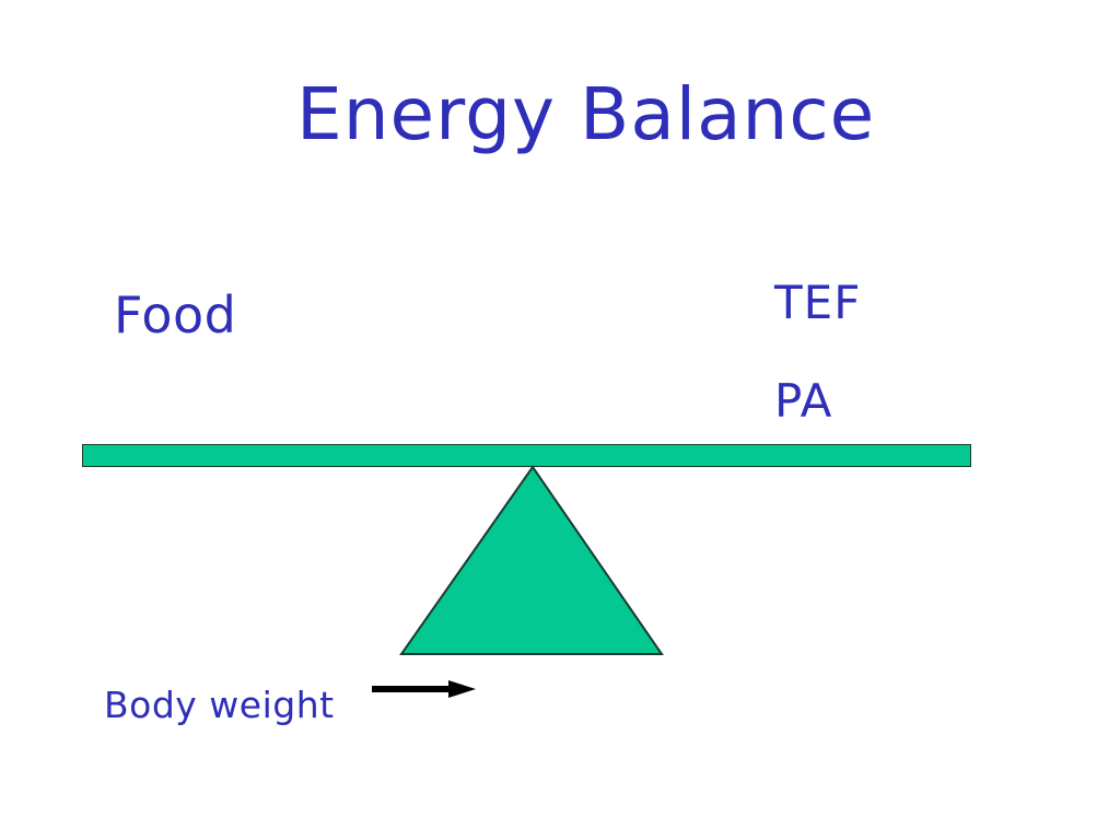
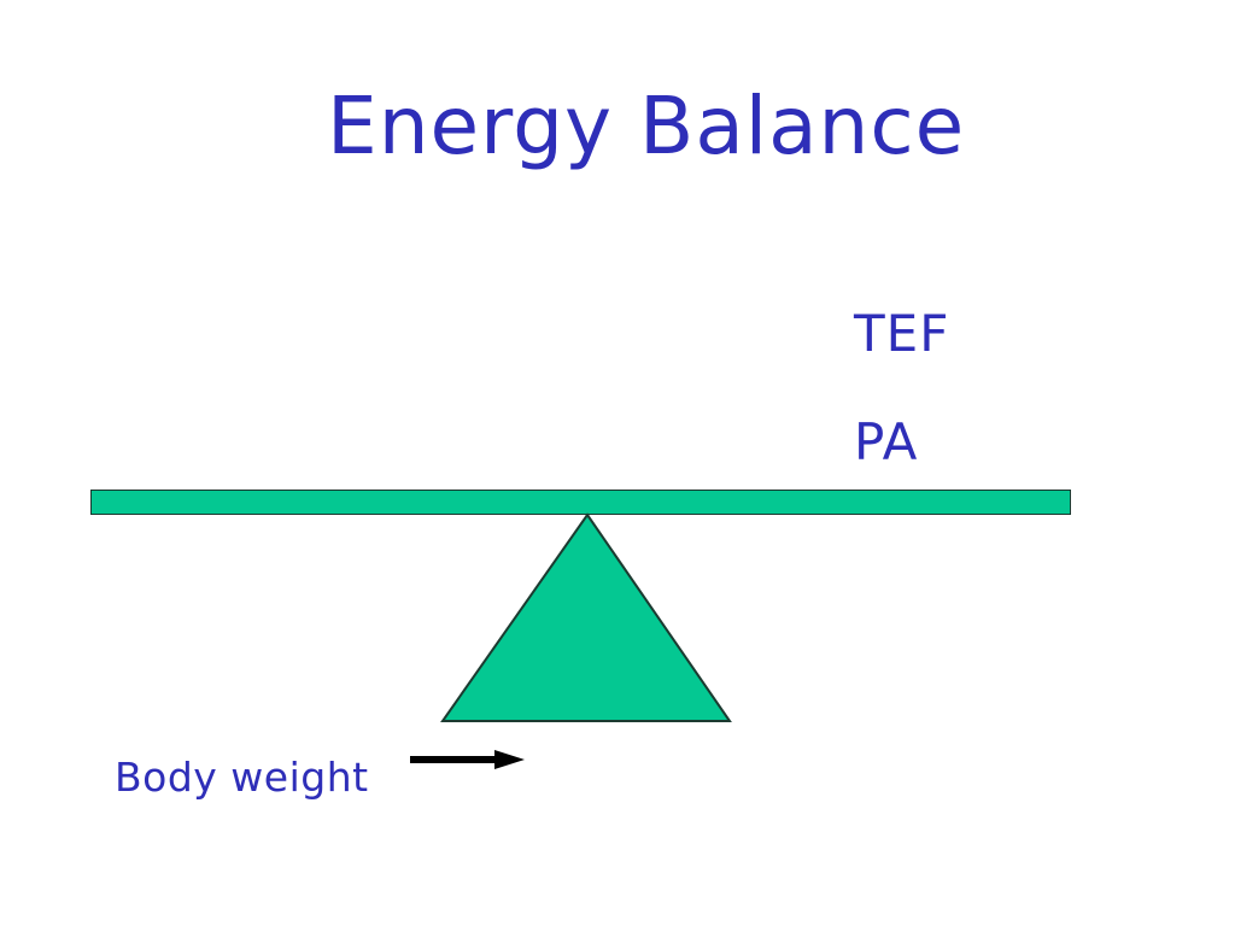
  Energy Balance
- Food
  TEF
  PA
  Body weight
